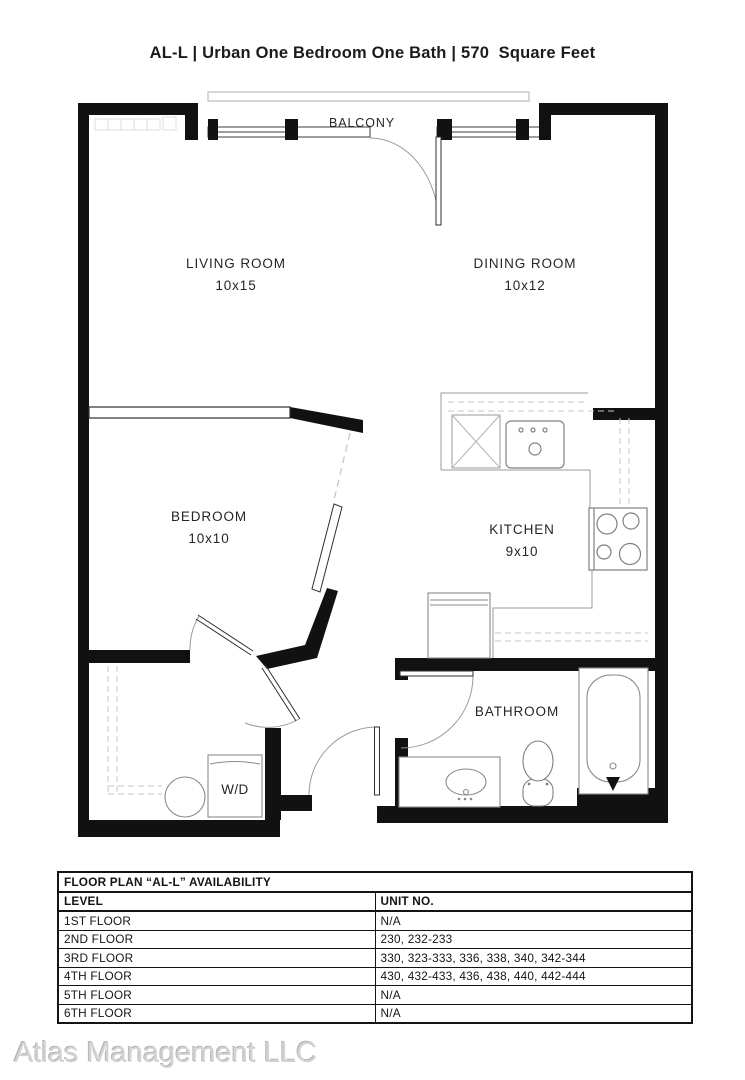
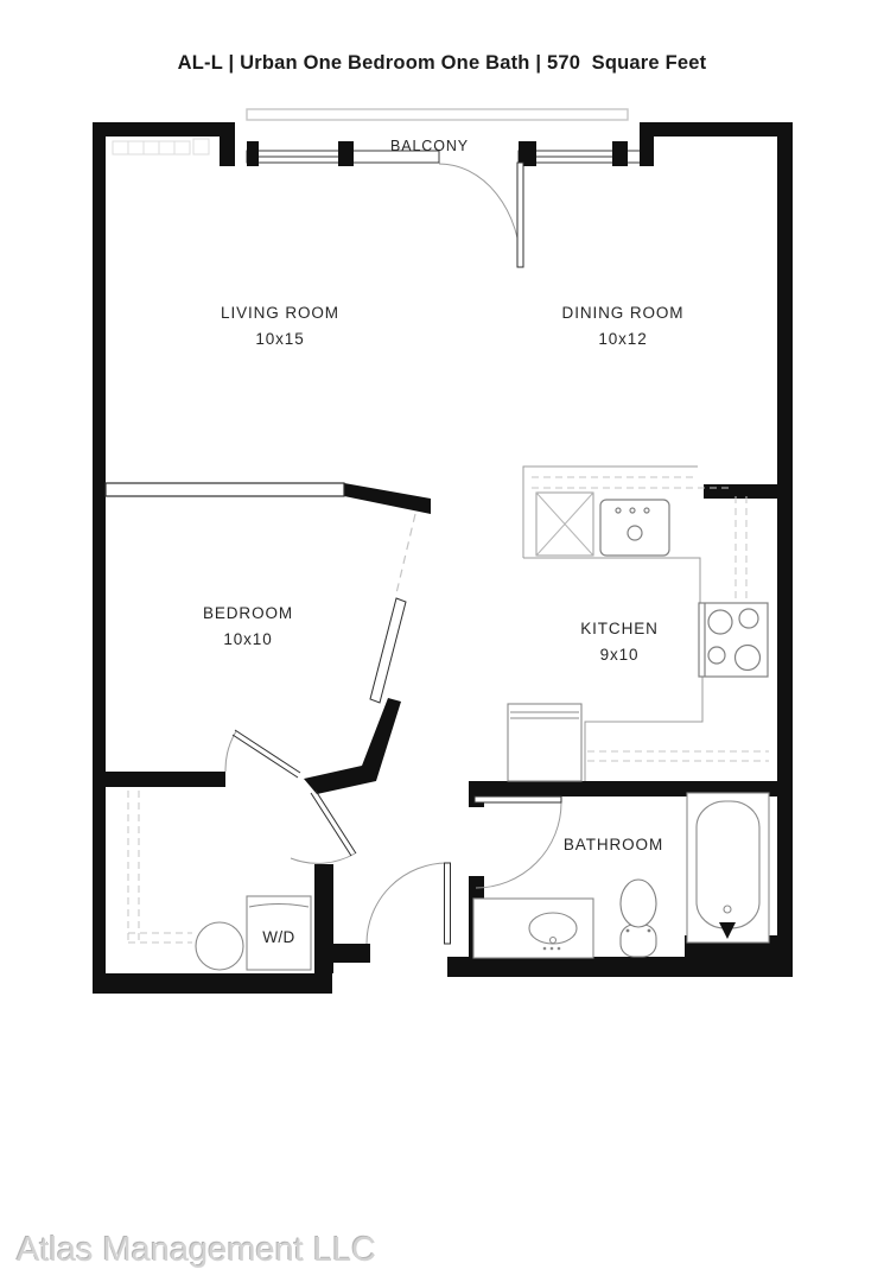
  AL-L | Urban One Bedroom One Bath | 570 Square Feet
  BALCONY
  LIVING ROOM
  10x15
  DINING ROOM
  10x12
  BEDROOM
  10x10
  KITCHEN
  9x10
  BATHROOM
  W/D
- FLOOR PLAN “AL-L” AVAILABILITY
- LEVEL	UNIT NO.
- 1ST FLOOR	N/A
- 2ND FLOOR	230, 232-233
- 3RD FLOOR	330, 323-333, 336, 338, 340, 342-344
- 4TH FLOOR	430, 432-433, 436, 438, 440, 442-444
- 5TH FLOOR	N/A
- 6TH FLOOR	N/A
  Atlas Management LLC
